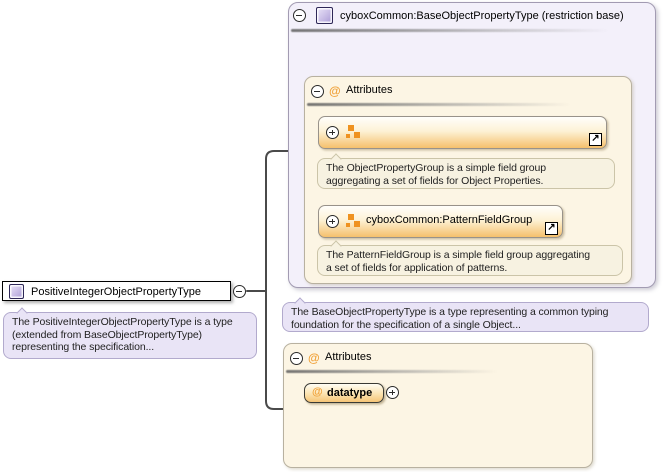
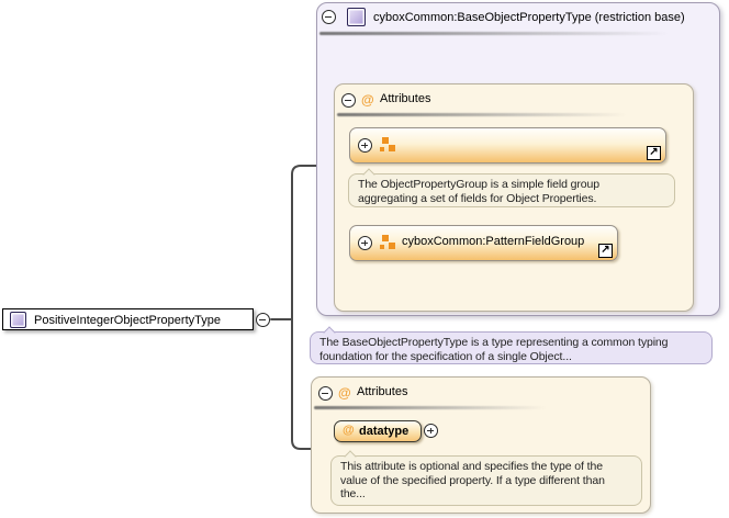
  cyboxCommon:BaseObjectPropertyType (restriction base)
  @
  Attributes
  ↗
  The ObjectPropertyGroup is a simple field group
  aggregating a set of fields for Object Properties.
  cyboxCommon:PatternFieldGroup
  ↗
- The PatternFieldGroup is a simple field group aggregating
- a set of fields for application of patterns.
  The BaseObjectPropertyType is a type representing a common typing
  foundation for the specification of a single Object...
  @
  Attributes
  @
  datatype
+ This attribute is optional and specifies the type of the
+ value of the specified property. If a type different than
+ the...
  PositiveIntegerObjectPropertyType
- The PositiveIntegerObjectPropertyType is a type
- (extended from BaseObjectPropertyType)
- representing the specification...
